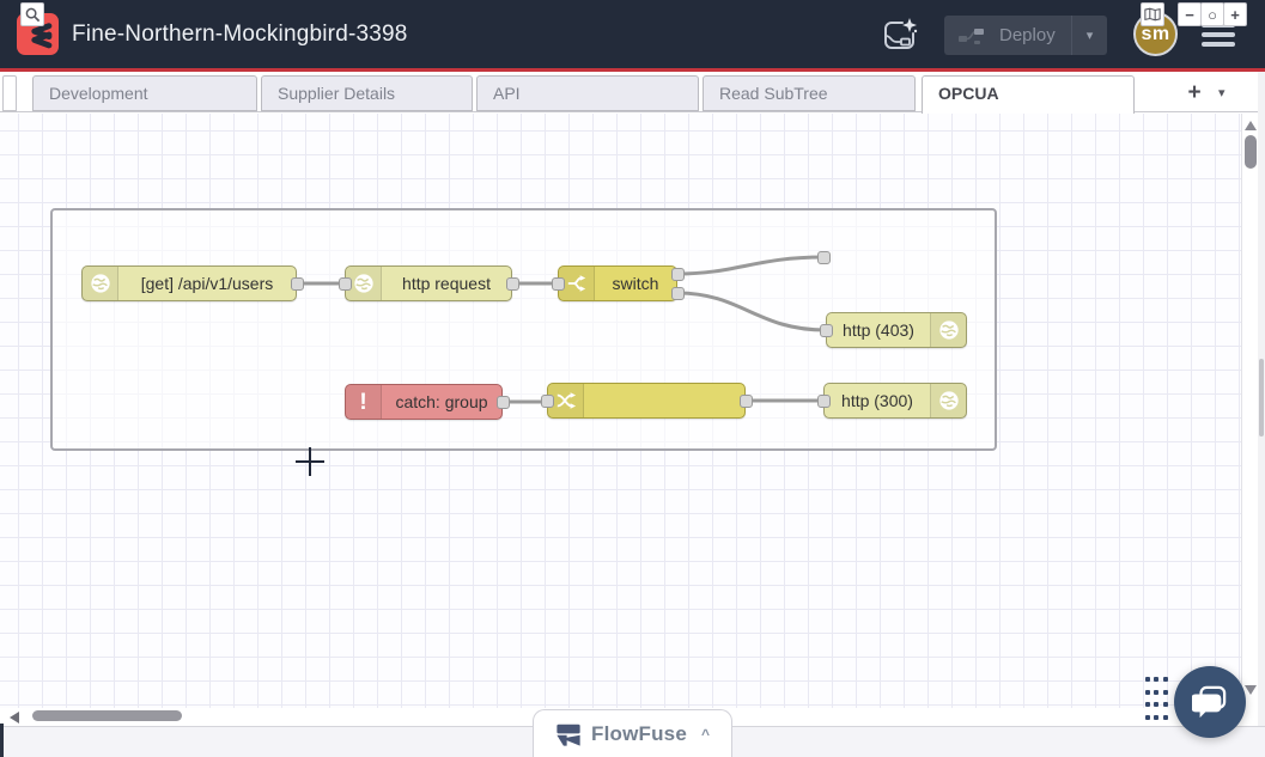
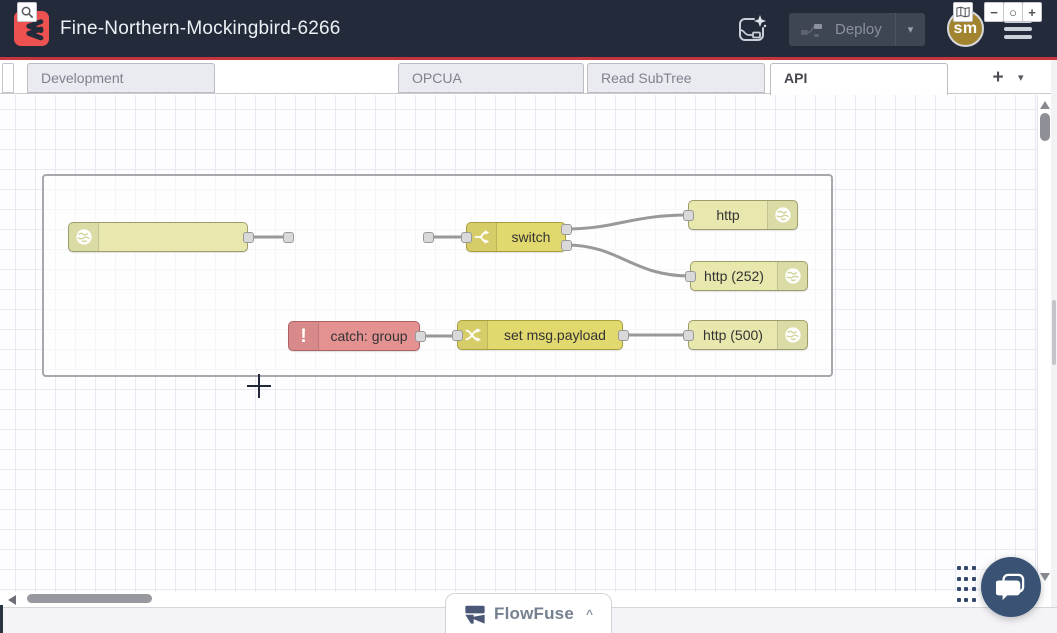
- Fine-Northern-Mockingbird-3398
+ Fine-Northern-Mockingbird-6266
  Deploy
  ▾
  sm
  Development
- Supplier Details
- API
+ OPCUA
  Read SubTree
- OPCUA
+ API
  +
  ▾
- [get] /api/v1/users
- http request
  switch
+ http
- http (403)
+ http (252)
  !
  catch: group
+ set msg.payload
- http (300)
+ http (500)
  −
  ○
  +
  FlowFuse
  ^
